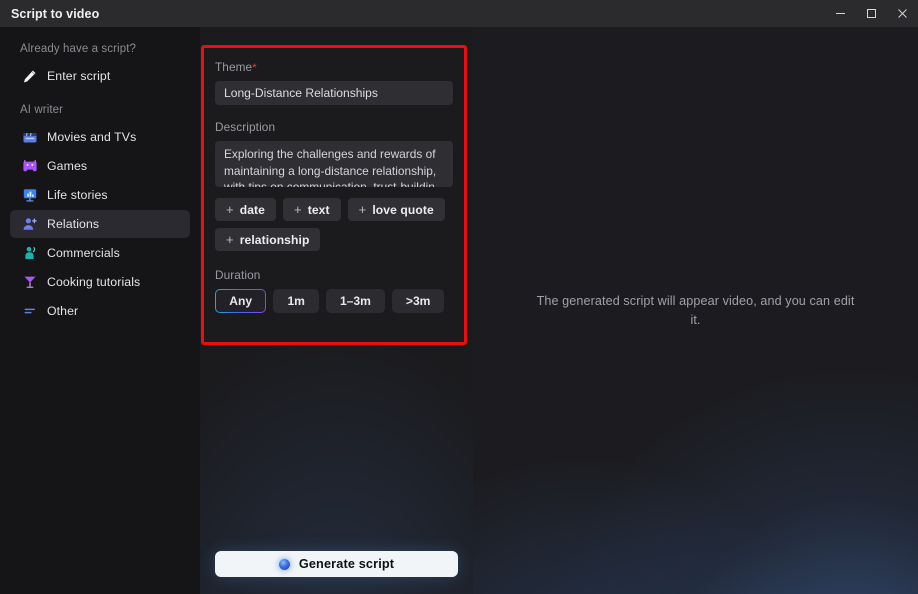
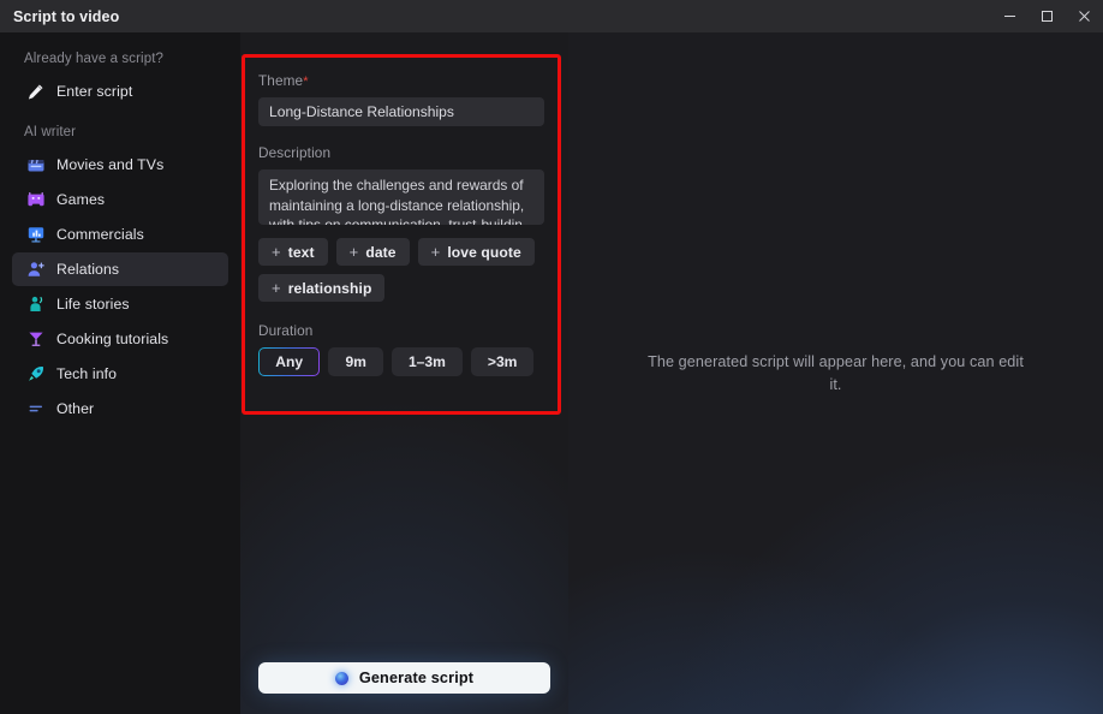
  Script to video
  Already have a script?
  Enter script
  AI writer
  Movies and TVs
  Games
- Life stories
+ Commercials
  Relations
- Commercials
+ Life stories
  Cooking tutorials
+ Tech info
  Other
  Theme*
  Long-Distance Relationships
  Description
  +
- date
+ text
  +
- text
+ date
  +
  love quote
  +
  relationship
  Duration
  Any
- 1m
+ 9m
  1–3m
  >3m
  Generate script
- The generated script will appear video, and you can edit it.
+ The generated script will appear here, and you can edit it.
